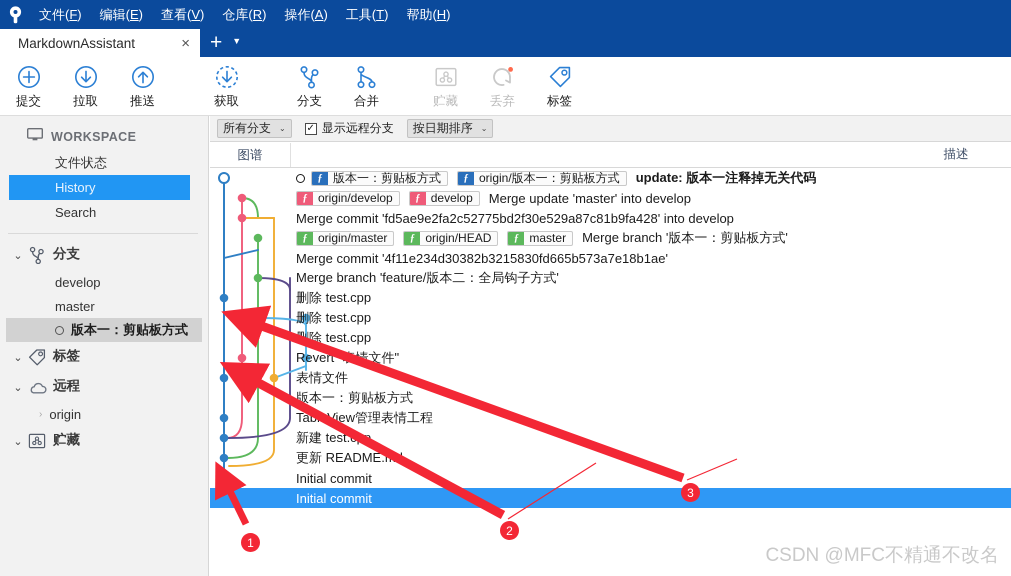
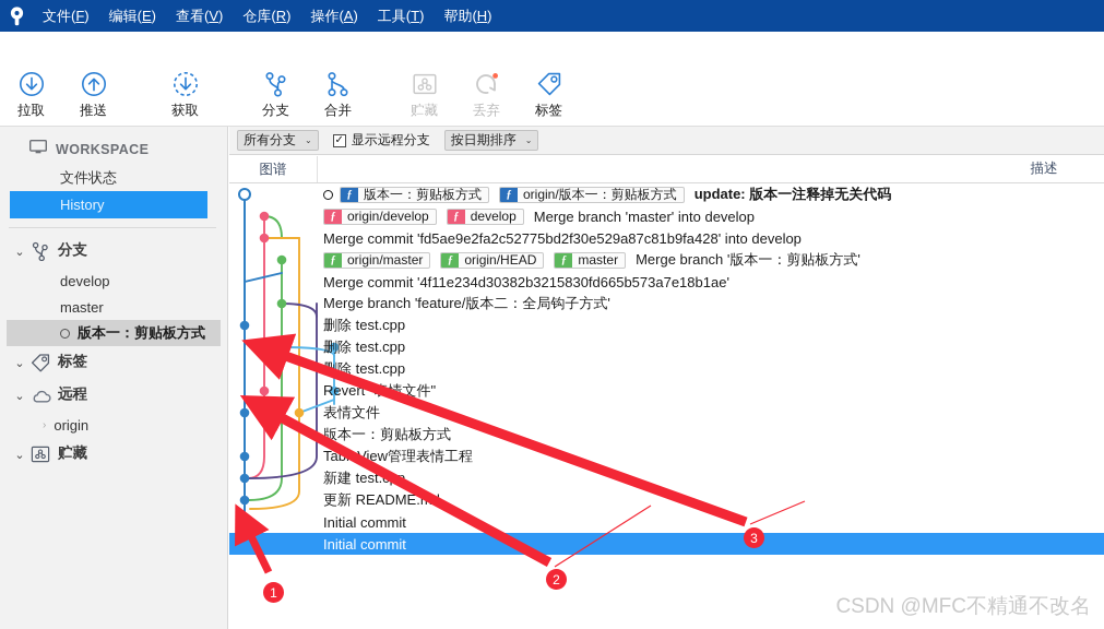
  文件(F)
  编辑(E)
  查看(V)
  仓库(R)
  操作(A)
  工具(T)
  帮助(H)
- MarkdownAssistant
- ×
- +
- ▼
- 提交
  拉取
  推送
  获取
  分支
  合并
  贮藏
  丢弃
  标签
  WORKSPACE
  文件状态
  History
- Search
  ⌄
  分支
  develop
  master
  版本一：剪贴板方式
  ⌄
  标签
  ⌄
  远程
  ›
  origin
  ⌄
  贮藏
  所有分支
  ⌄
  ✓
  显示远程分支
  按日期排序
  ⌄
  图谱
  描述
  ƒ
  版本一：剪贴板方式
  ƒ
  origin/版本一：剪贴板方式
  update: 版本一注释掉无关代码
  ƒ
  origin/develop
  ƒ
  develop
- Merge update 'master' into develop
+ Merge branch 'master' into develop
  Merge commit 'fd5ae9e2fa2c52775bd2f30e529a87c81b9fa428' into develop
  ƒ
  origin/master
  ƒ
  origin/HEAD
  ƒ
  master
  Merge branch '版本一：剪贴板方式'
  Merge commit '4f11e234d30382b3215830fd665b573a7e18b1ae'
  Merge branch 'feature/版本二：全局钩子方式'
  删除 test.cpp
  删除 test.cpp
  除 test.cpp
  Revert文件"
  表情文件
  版本一：剪贴板方式
  Taiew管理表情工程
  新建 test.
  更新 README.
  Initial commit
  Initial commit
  1
  2
  3
  CSDN @MFC不精通不改名
